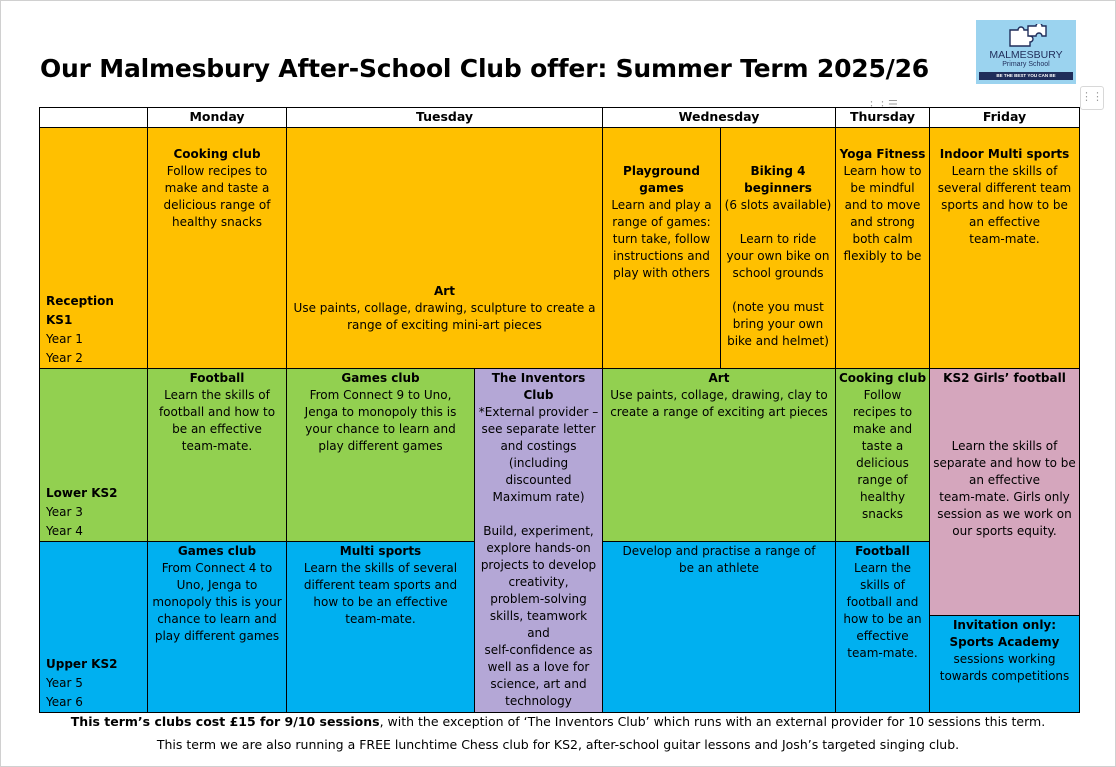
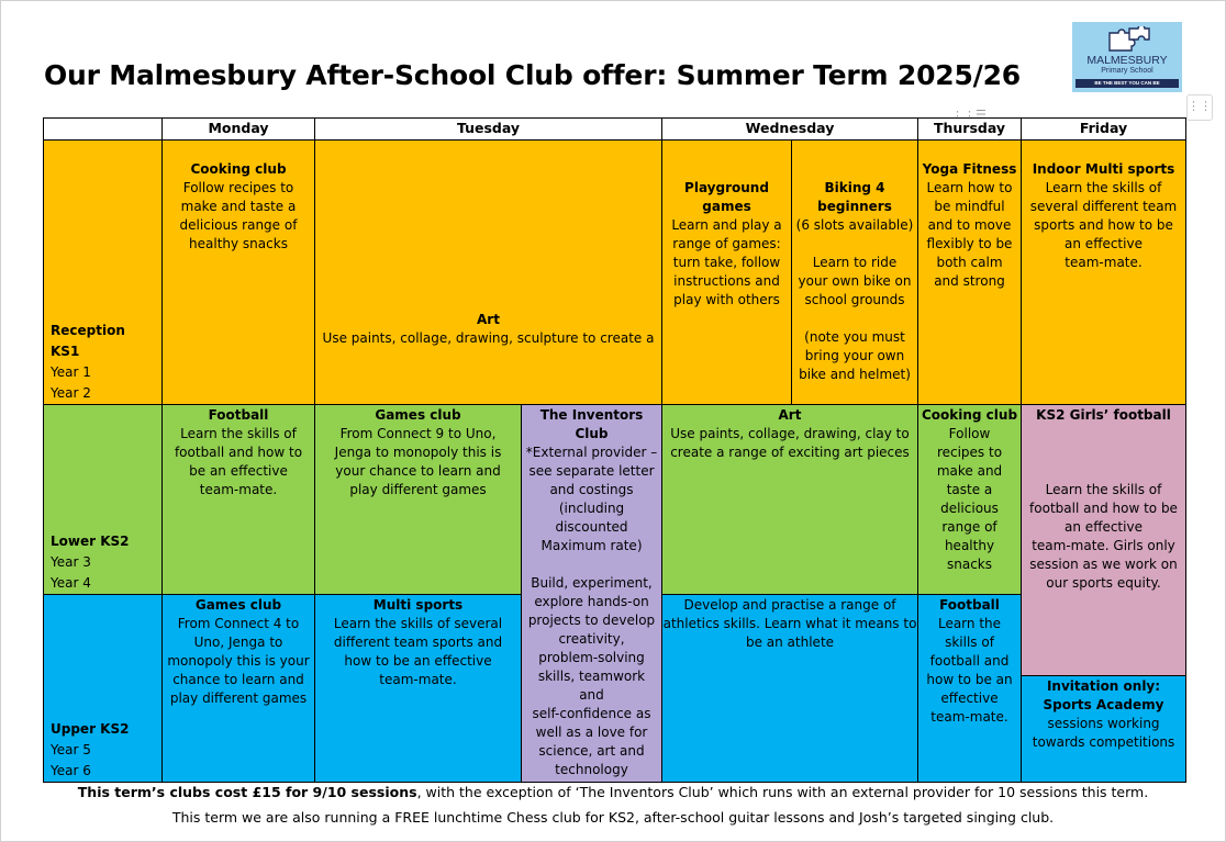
  Our Malmesbury After-School Club offer: Summer Term 2025/26
  MALMESBURY
  ⋮⋮
  ☰
  ⋮⋮
  Monday
  Tuesday
  Wednesday
  Thursday
  Friday
  Reception
  KS1
  Year 1
  Year 2
  Lower KS2
  Year 3
  Year 4
  Upper KS2
  Year 5
  Year 6
  Cooking club
  Follow recipes to
  make and taste a
  delicious range of
  healthy snacks
  Art
  Use paints, collage, drawing, sculpture to create a
- range of exciting mini-art pieces
  Playground
  games
  Learn and play a
  range of games:
  turn take, follow
  instructions and
  play with others
  Biking 4
  beginners
  (6 slots available)
  Learn to ride
  your own bike on
  school grounds
  (note you must
  bring your own
  bike and helmet)
  Yoga Fitness
  Learn how to
  be mindful
  and to move
- and strong
+ flexibly to be
  both calm
- flexibly to be
+ and strong
  Indoor Multi sports
  Learn the skills of
  several different team
  sports and how to be
  an effective
  team-mate.
  Football
  Learn the skills of
  football and how to
  be an effective
  team-mate.
  Games club
  From Connect 9 to Uno,
  Jenga to monopoly this is
  your chance to learn and
  play different games
  The Inventors Club
  *External provider –
  see separate letter
  and costings
  (including
  discounted
  Maximum rate)
  Build, experiment,
  explore hands-on
  projects to develop
  creativity,
  problem-solving
  skills, teamwork
  and
  self-confidence as
  well as a love for
  science, art and
  technology
  Art
  Use paints, collage, drawing, clay to
  create a range of exciting art pieces
  Cooking club
  Follow
  recipes to
  make and
  taste a
  delicious
  range of
  healthy
  snacks
  KS2 Girls’ football
  Learn the skills of
- separate and how to be
+ football and how to be
  an effective
  team-mate. Girls only
  session as we work on
  our sports equity.
  Games club
  From Connect 4 to
  Uno, Jenga to
  monopoly this is your
  chance to learn and
  play different games
  Multi sports
  Learn the skills of several
  different team sports and
  how to be an effective
  team-mate.
  Develop and practise a range of
+ athletics skills. Learn what it means to
  be an athlete
  Football
  Learn the
  skills of
  football and
  how to be an
  effective
  team-mate.
  Invitation only:
  Sports Academy
  sessions working
  towards competitions
  This term’s clubs cost £15 for 9/10 sessions, with the exception of ‘The Inventors Club’ which runs with an external provider for 10 sessions this term.
  This term we are also running a FREE lunchtime Chess club for KS2, after-school guitar lessons and Josh’s targeted singing club.
